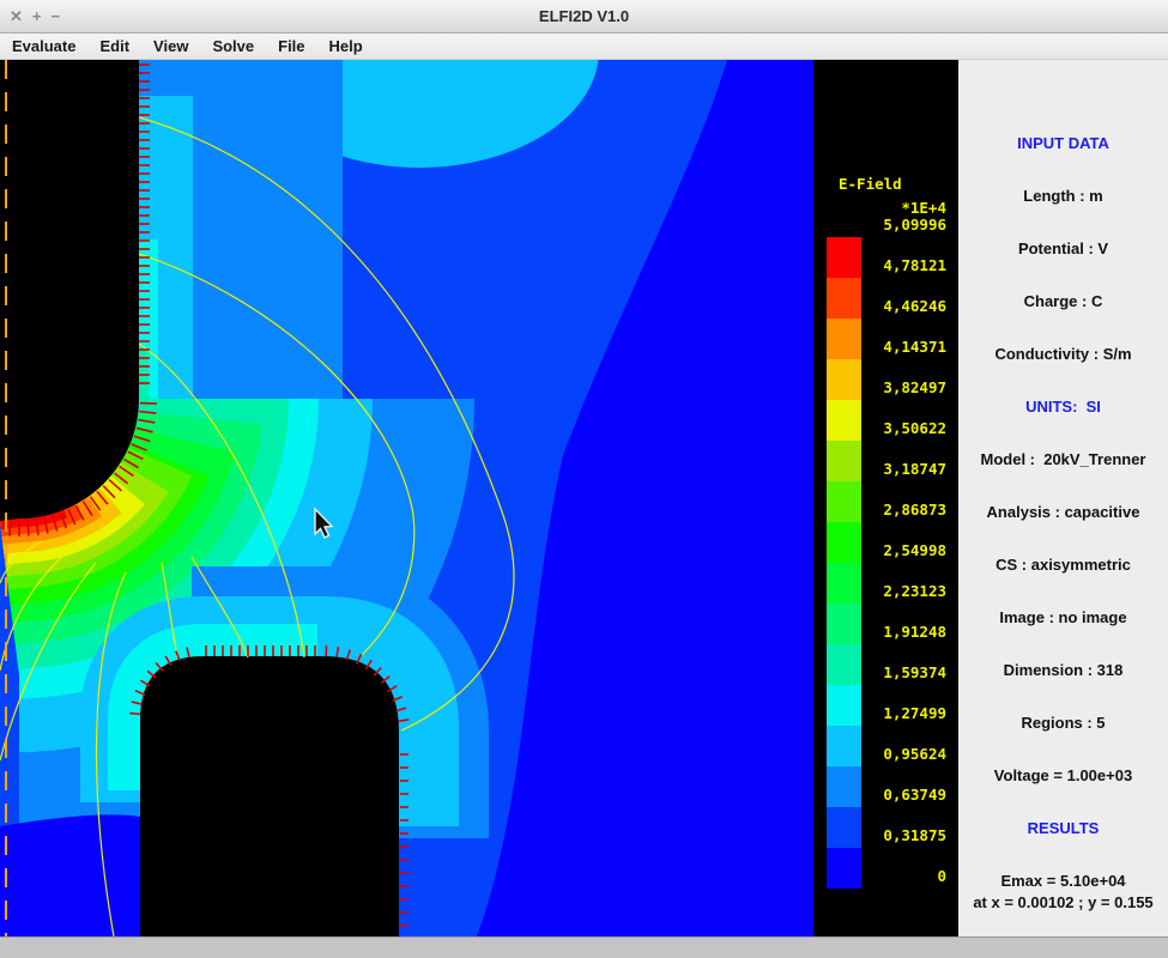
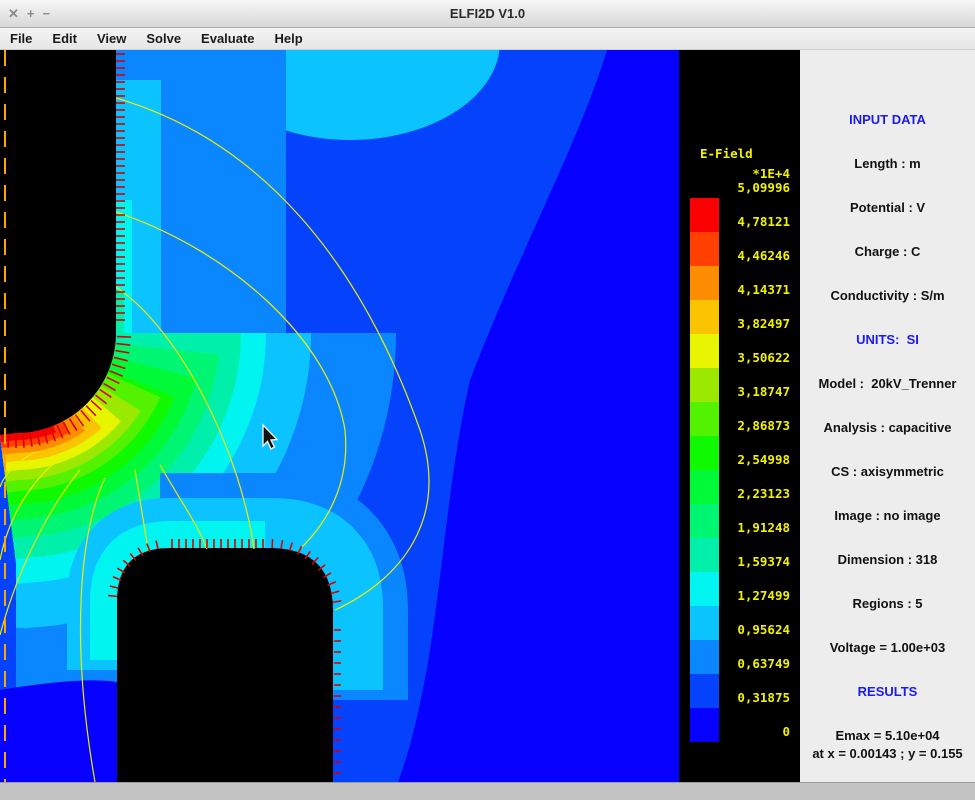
  ✕
  +
  −
  ELFI2D V1.0
- Evaluate
+ File
  Edit
  View
  Solve
- File
+ Evaluate
  Help
  E-Field
  *1E+4
  5,09996
  4,78121
  4,46246
  4,14371
  3,82497
  3,50622
  3,18747
  2,86873
  2,54998
  2,23123
  1,91248
  1,59374
  1,27499
  0,95624
  0,63749
  0,31875
  0
  INPUT DATA
  Length : m
  Potential : V
  Charge : C
  Conductivity : S/m
  UNITS: SI
  Model : 20kV_Trenner
  Analysis : capacitive
  CS : axisymmetric
  Image : no image
  Dimension : 318
  Regions : 5
  Voltage = 1.00e+03
  RESULTS
  Emax = 5.10e+04
- at x = 0.00102 ; y = 0.155
+ at x = 0.00143 ; y = 0.155
